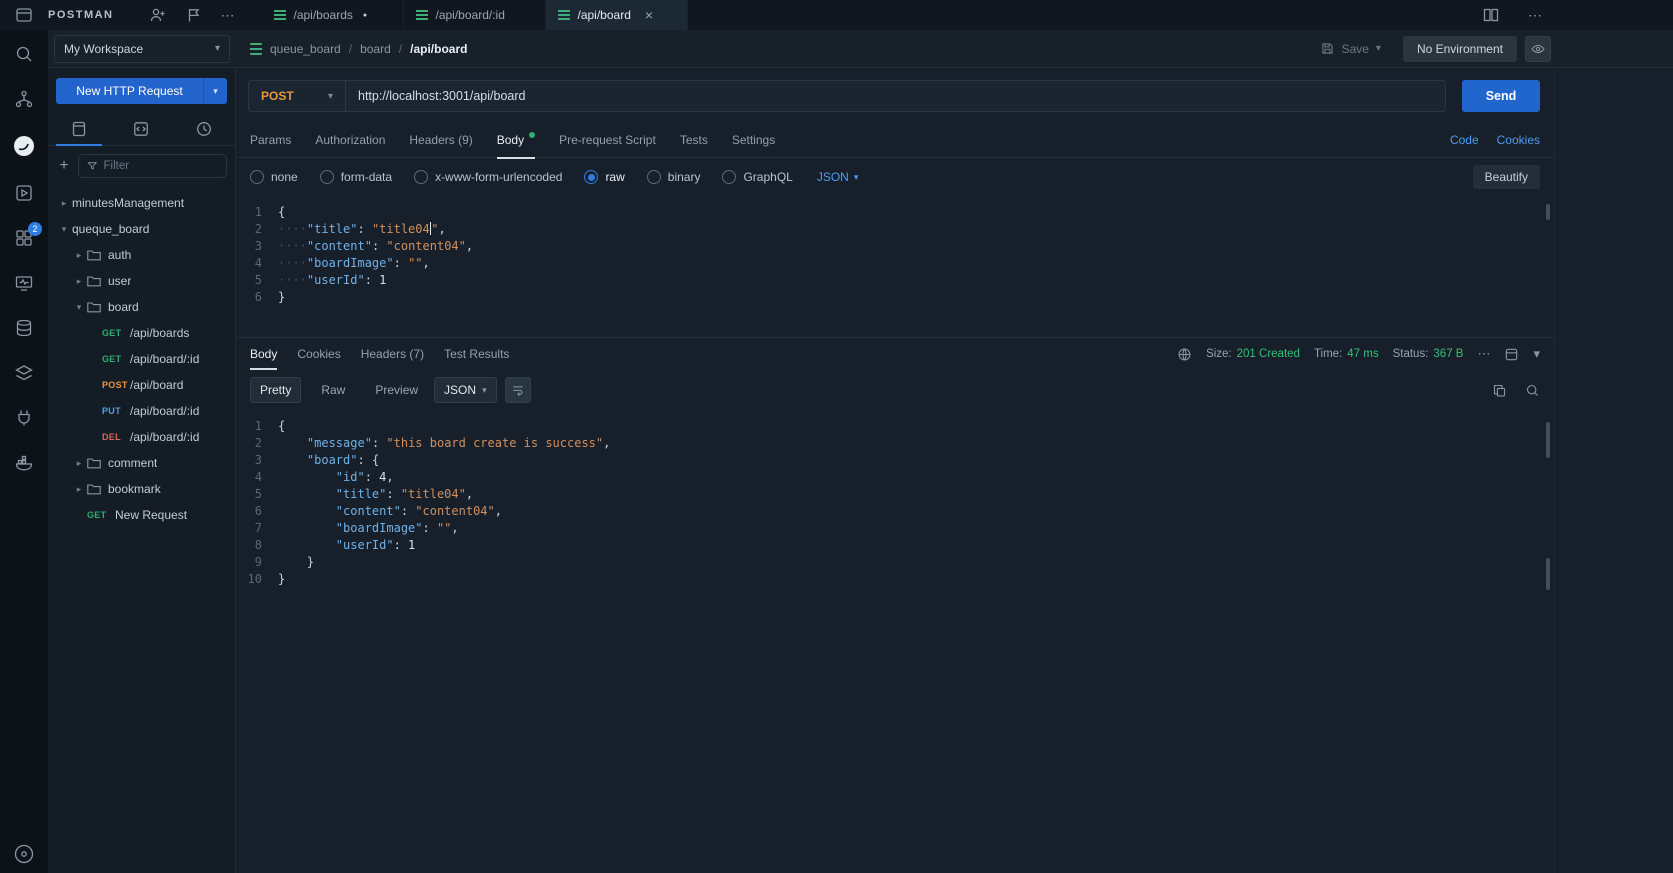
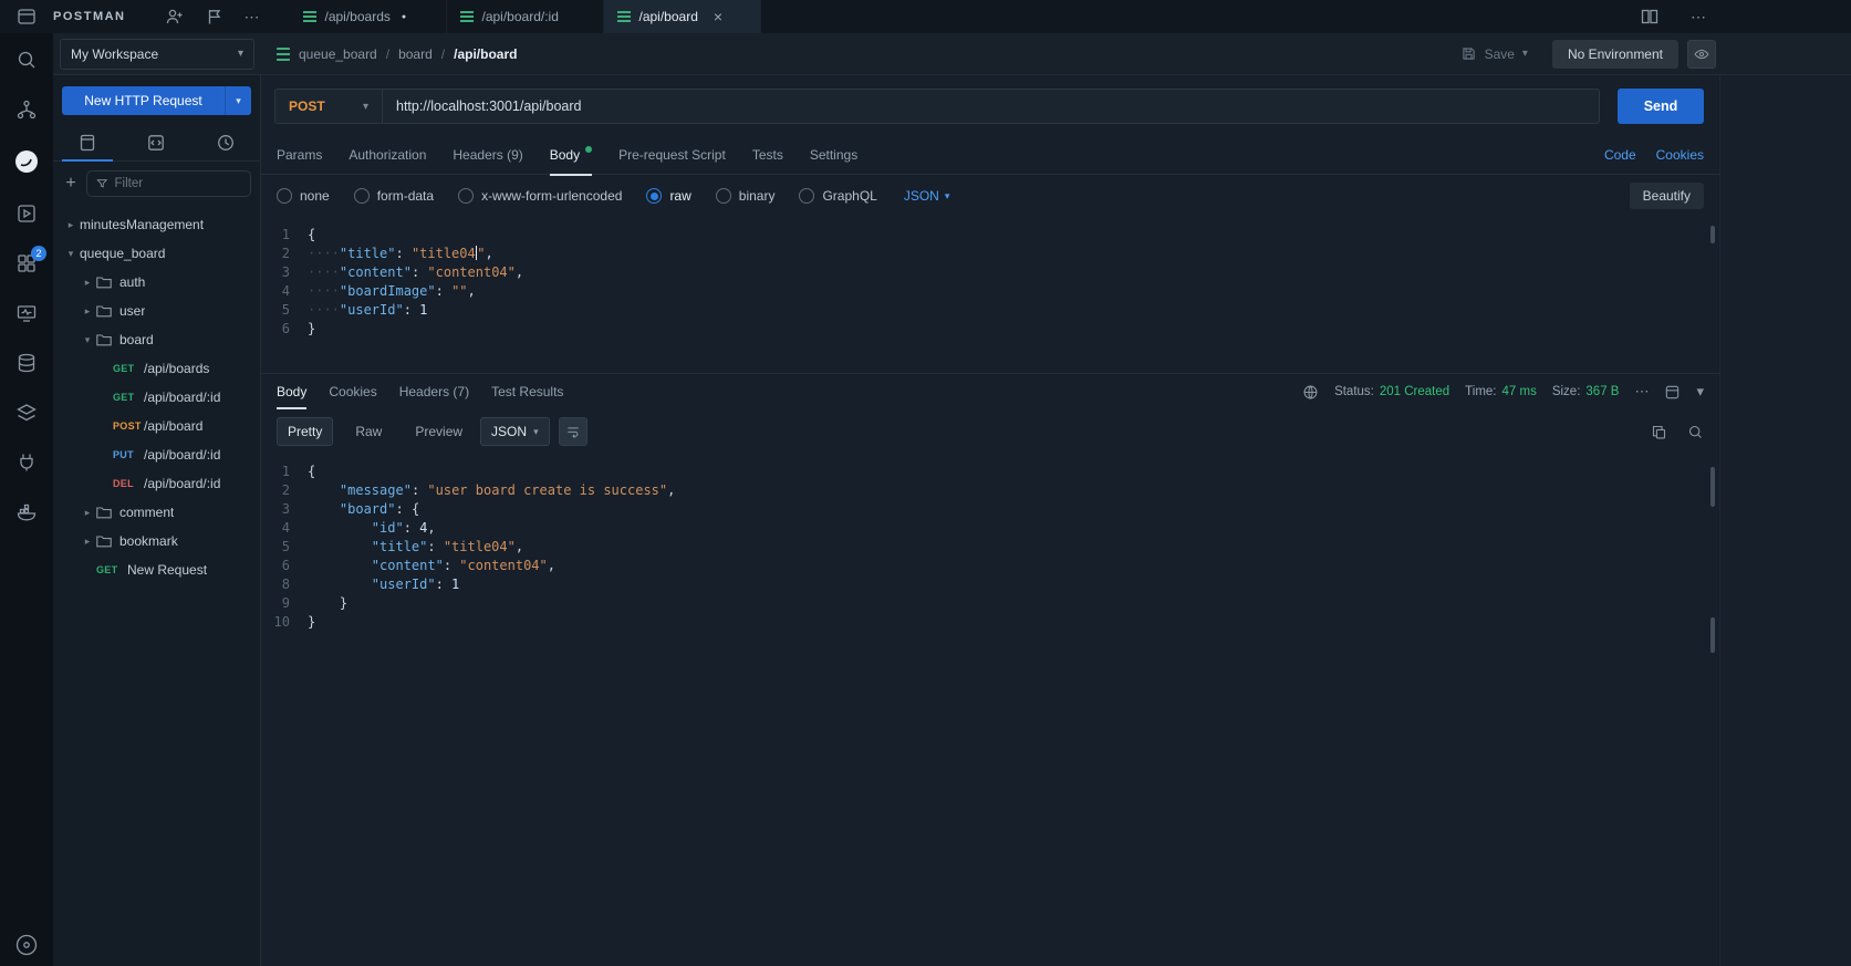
  POSTMAN
  ⋯
  /api/boards
  /api/board/:id
  /api/board
  ×
  ⋯
  2
  My Workspace
  ▾
  queue_board
  /
  board
  /
  /api/board
  Save
  ▾
  No Environment
  New HTTP Request
  ▾
  +
  Filter
  ▸
  minutesManagement
  ▾
  queque_board
  ▸
  auth
  ▸
  user
  ▾
  board
  GET
  /api/boards
  GET
  /api/board/:id
  POST
  /api/board
  PUT
  /api/board/:id
  DEL
  /api/board/:id
  ▸
  comment
  ▸
  bookmark
  GET
  New Request
  POST
  ▾
  http://localhost:3001/api/board
  Send
  Params
  Authorization
  Headers (9)
  Body
  Pre-request Script
  Tests
  Settings
  Code
  Cookies
  none
  form-data
  x-www-form-urlencoded
  raw
  binary
  GraphQL
  JSON
  ▾
  Beautify
  1
  {
  2
  ····"title": "title04",
  3
  ····"content": "content04",
  4
  ····"boardImage": "",
  5
  ····"userId": 1
  6
  }
  Body
  Cookies
  Headers (7)
  Test Results
- Size:
+ Status:
  201 Created
  Time:
  47 ms
- Status:
+ Size:
  367 B
  ⋯
  ▾
  Pretty
  Raw
  Preview
  JSON
  ▾
  1
  {
  2
- "message": "this board create is success",
+ "message": "user board create is success",
  3
  "board": {
  4
  "id": 4,
  5
  "title": "title04",
  6
  "content": "content04",
- 7
- "boardImage": "",
  8
  "userId": 1
  9
  }
  10
  }
